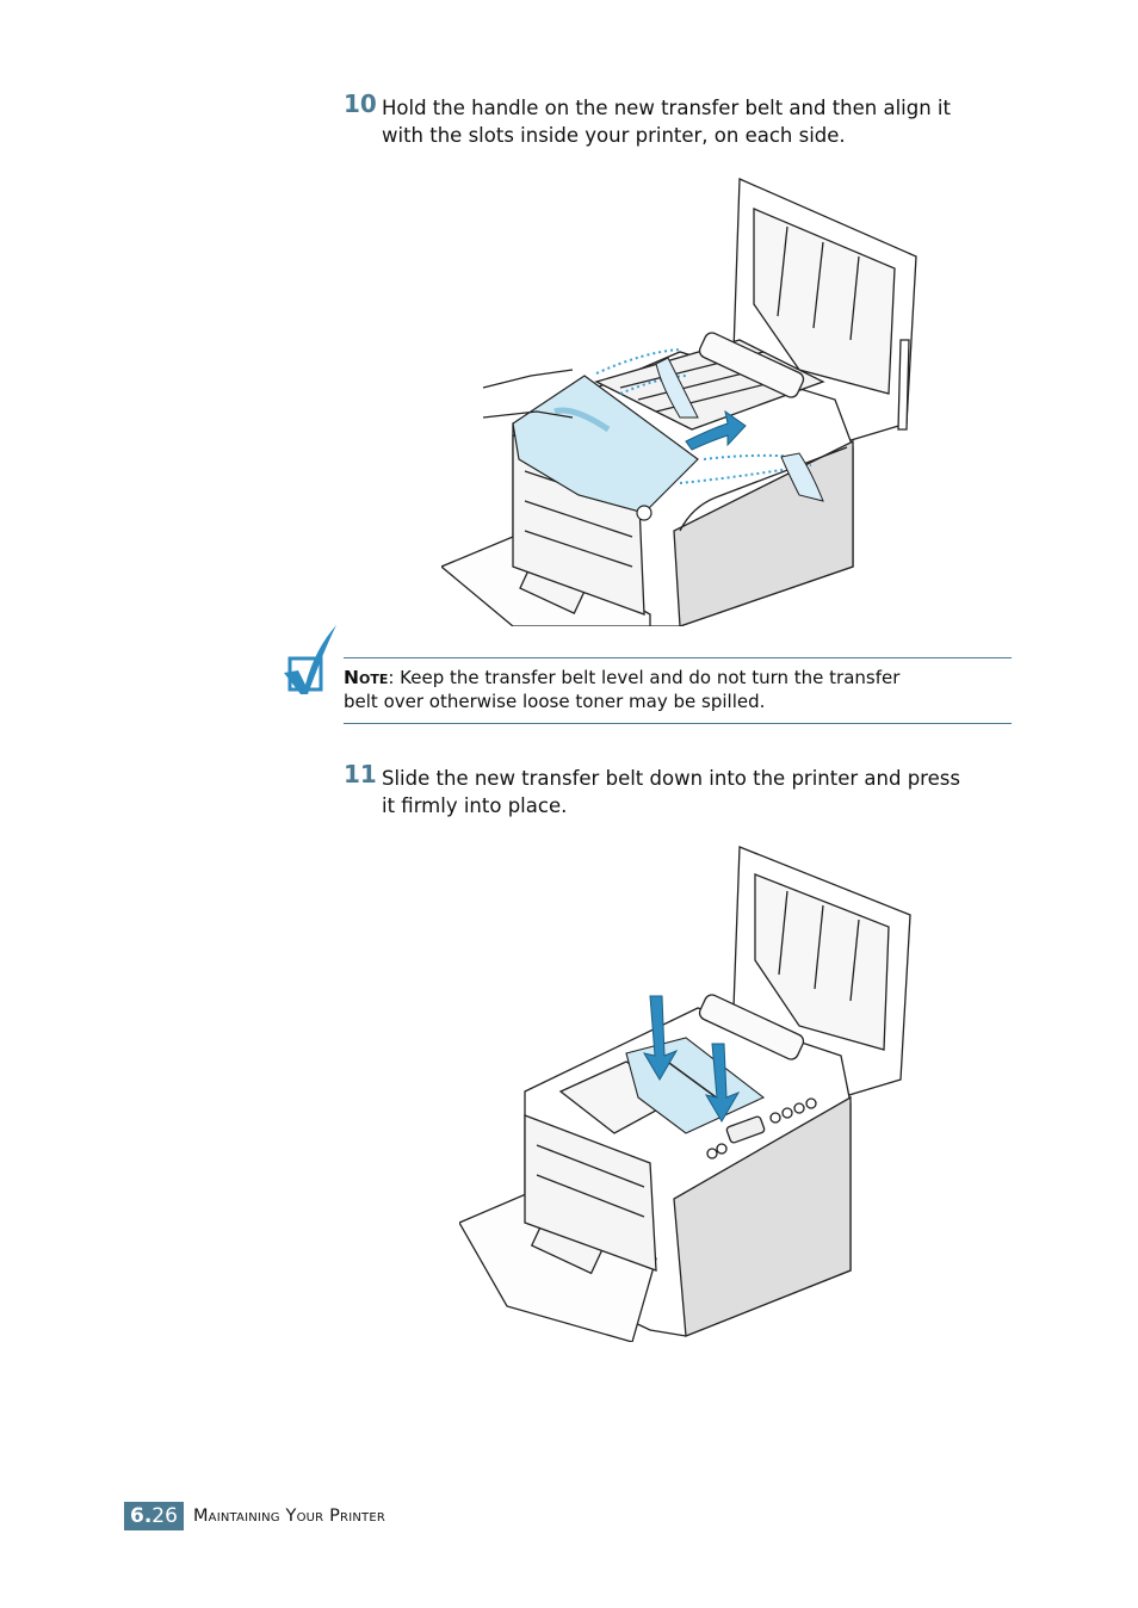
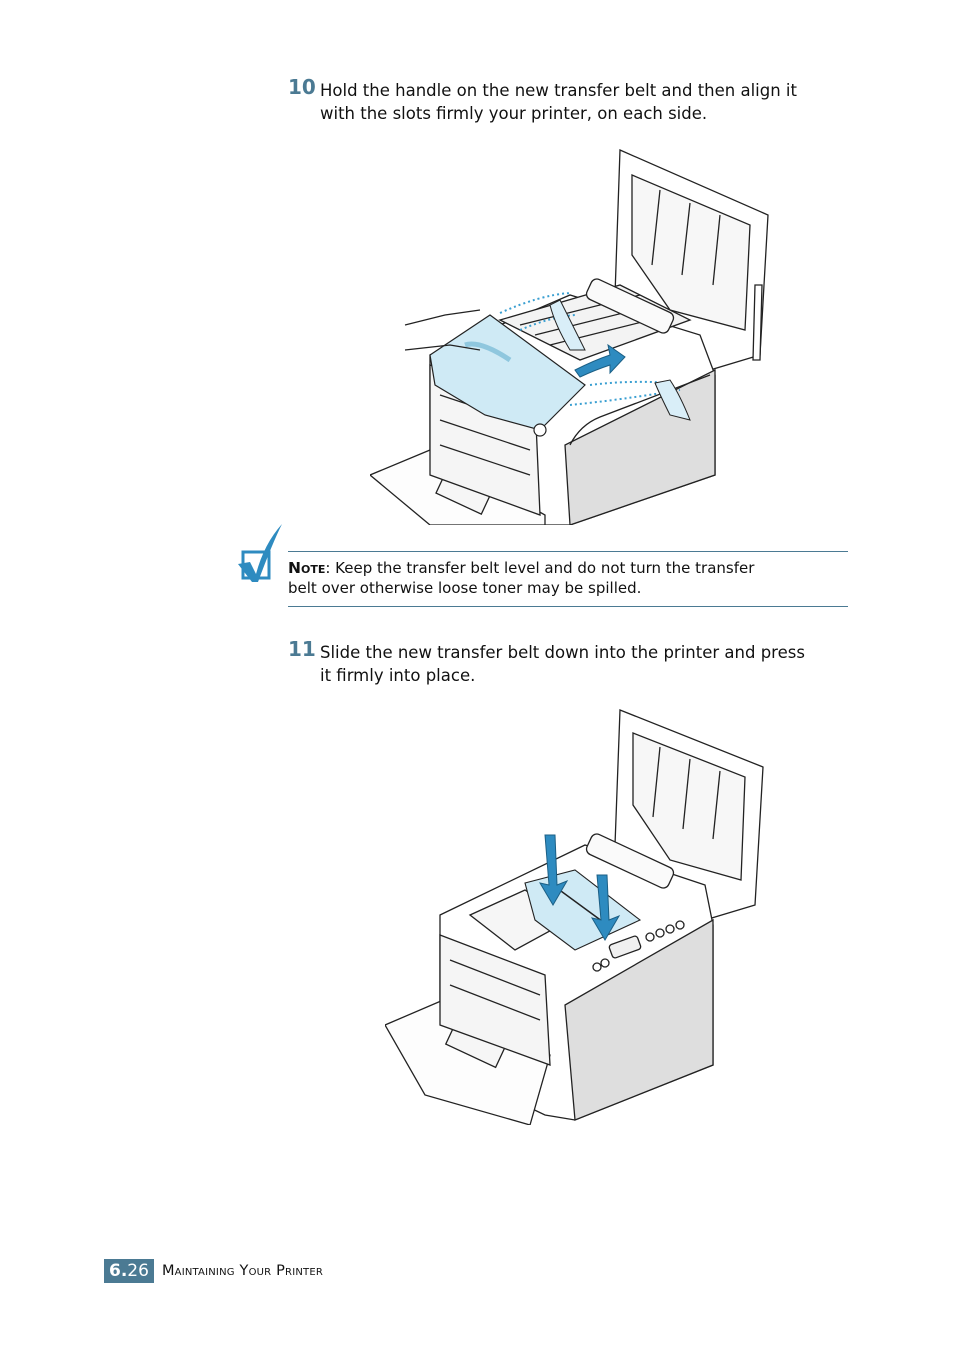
  10
  Hold the handle on the new transfer belt and then align it
- with the slots inside your printer, on each side.
+ with the slots firmly your printer, on each side.
  Note: Keep the transfer belt level and do not turn the transfer
  belt over otherwise loose toner may be spilled.
  11
  Slide the new transfer belt down into the printer and press
  it firmly into place.
  6.
  26
  Maintaining Your Printer
